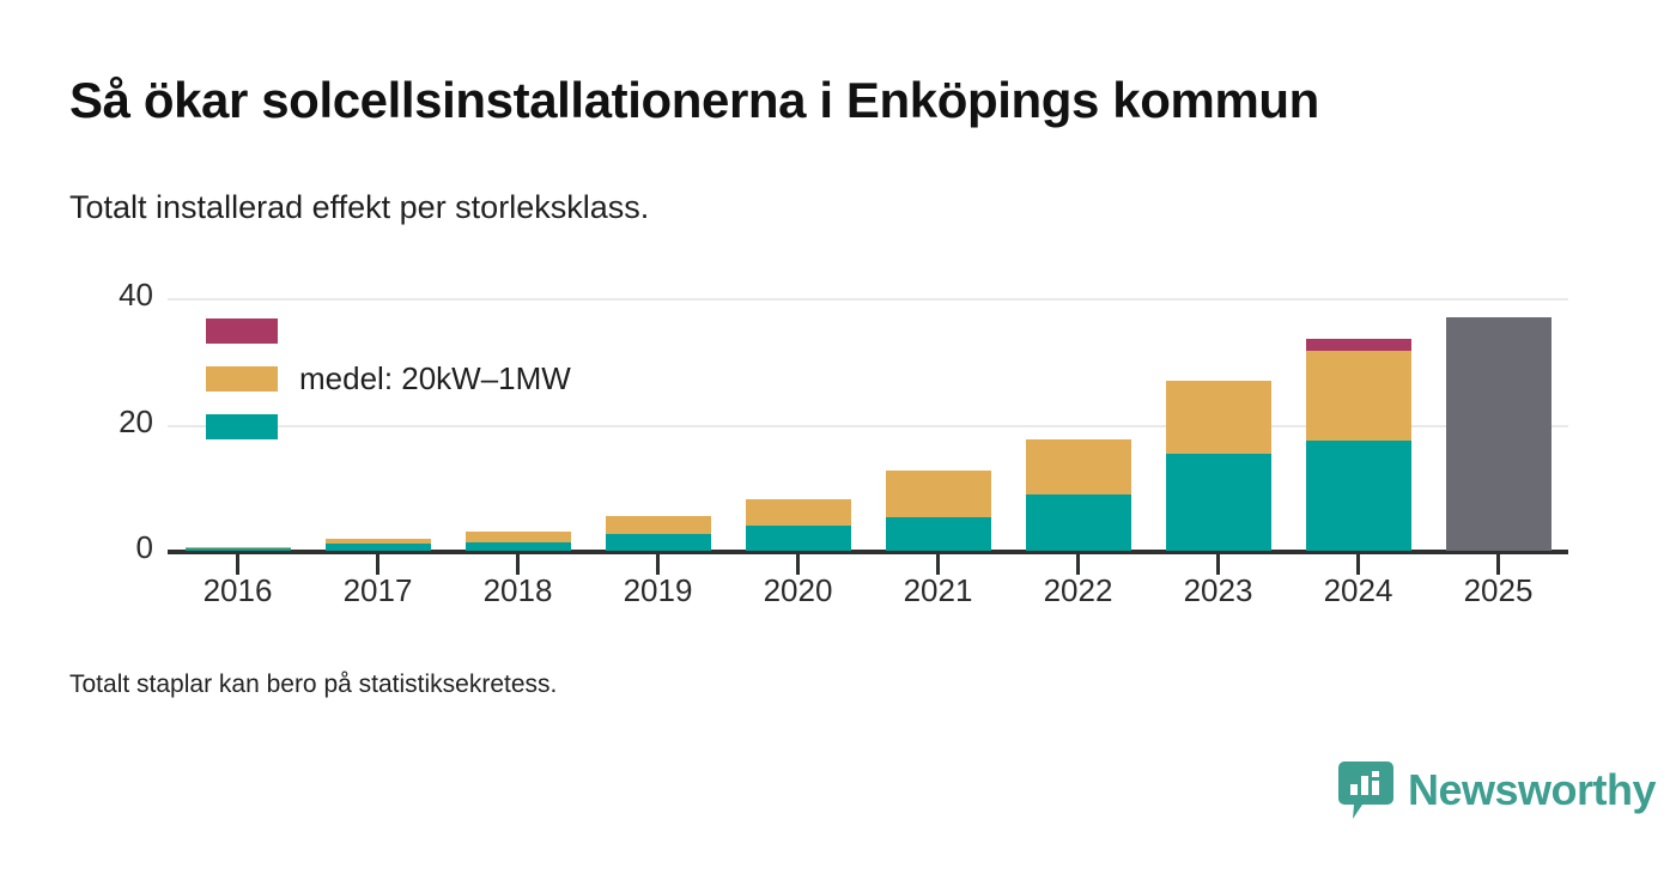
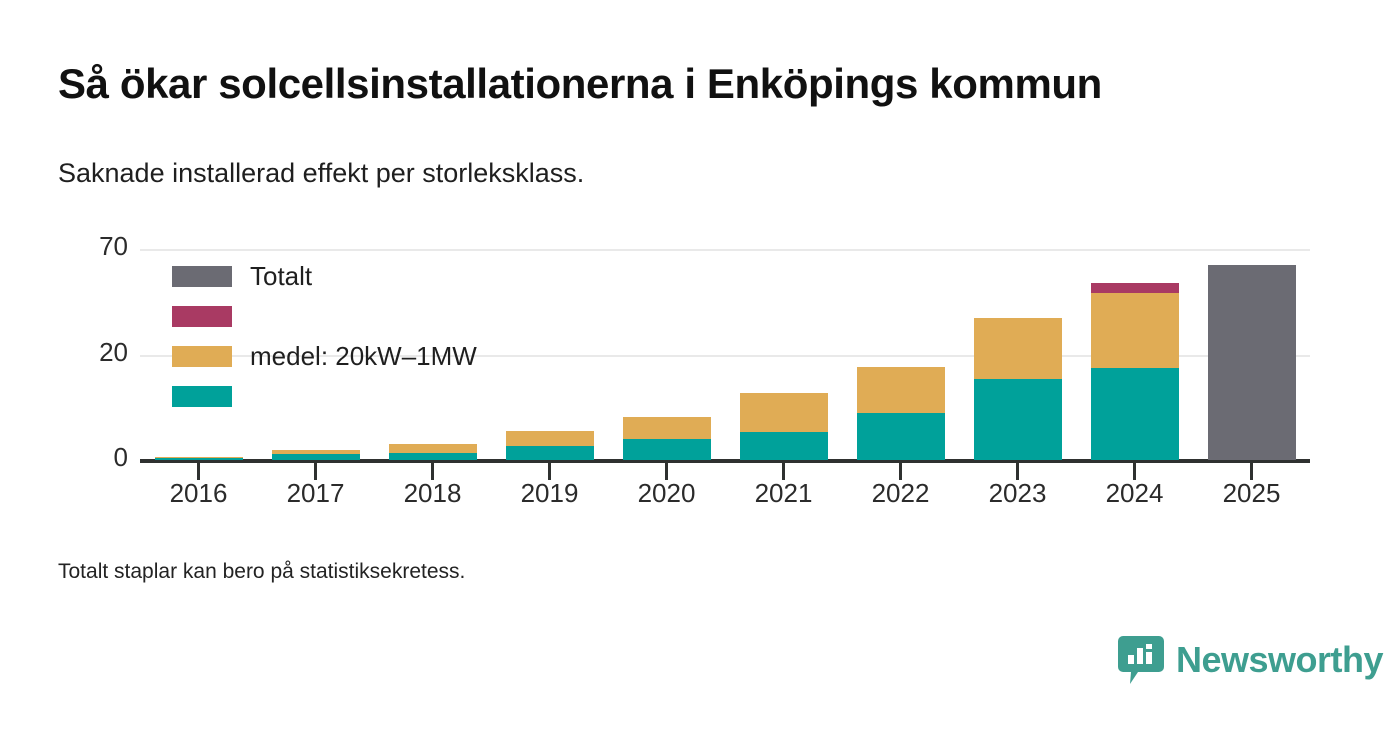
  Så ökar solcellsinstallationerna i Enköpings kommun
- Totalt installerad effekt per storleksklass.
+ Saknade installerad effekt per storleksklass.
  0
  20
- 40
+ 70
  2016
  2017
  2018
  2019
  2020
  2021
  2022
  2023
  2024
  2025
+ Totalt
  medel: 20kW–1MW
  Totalt staplar kan bero på statistiksekretess.
  Newsworthy
